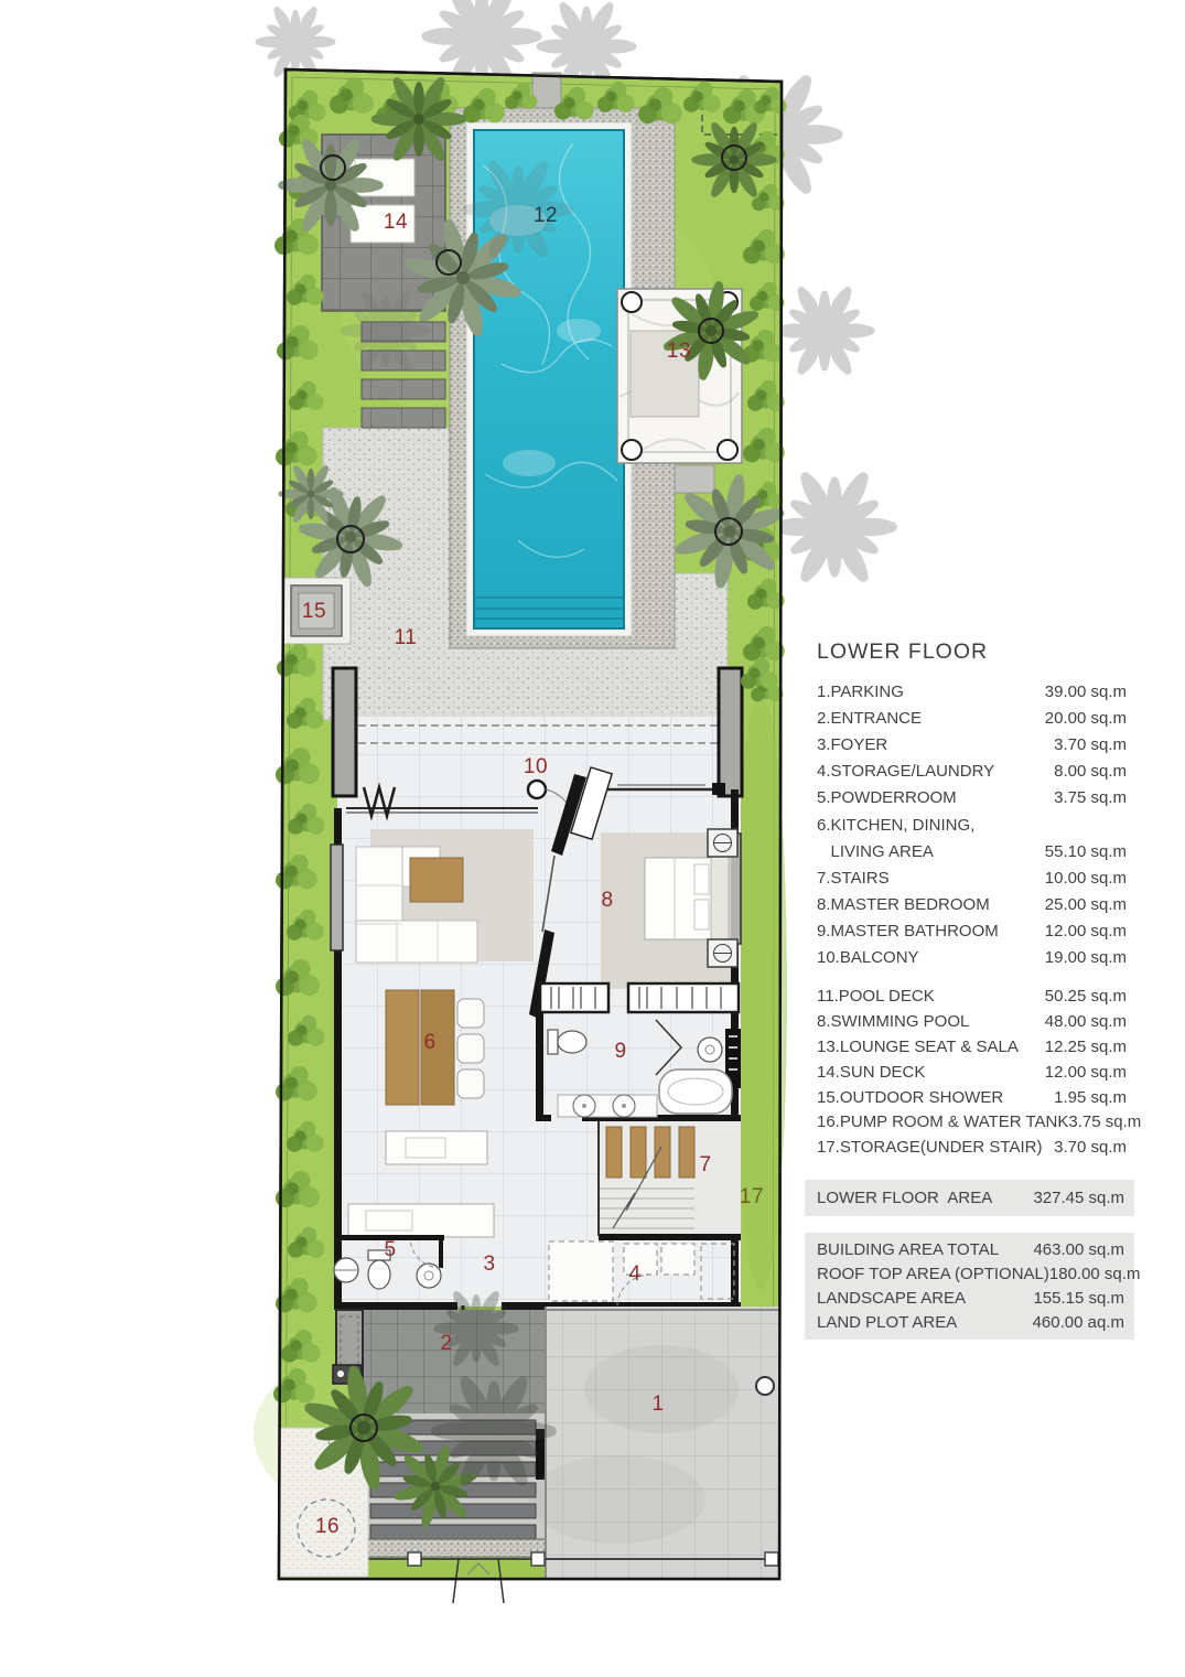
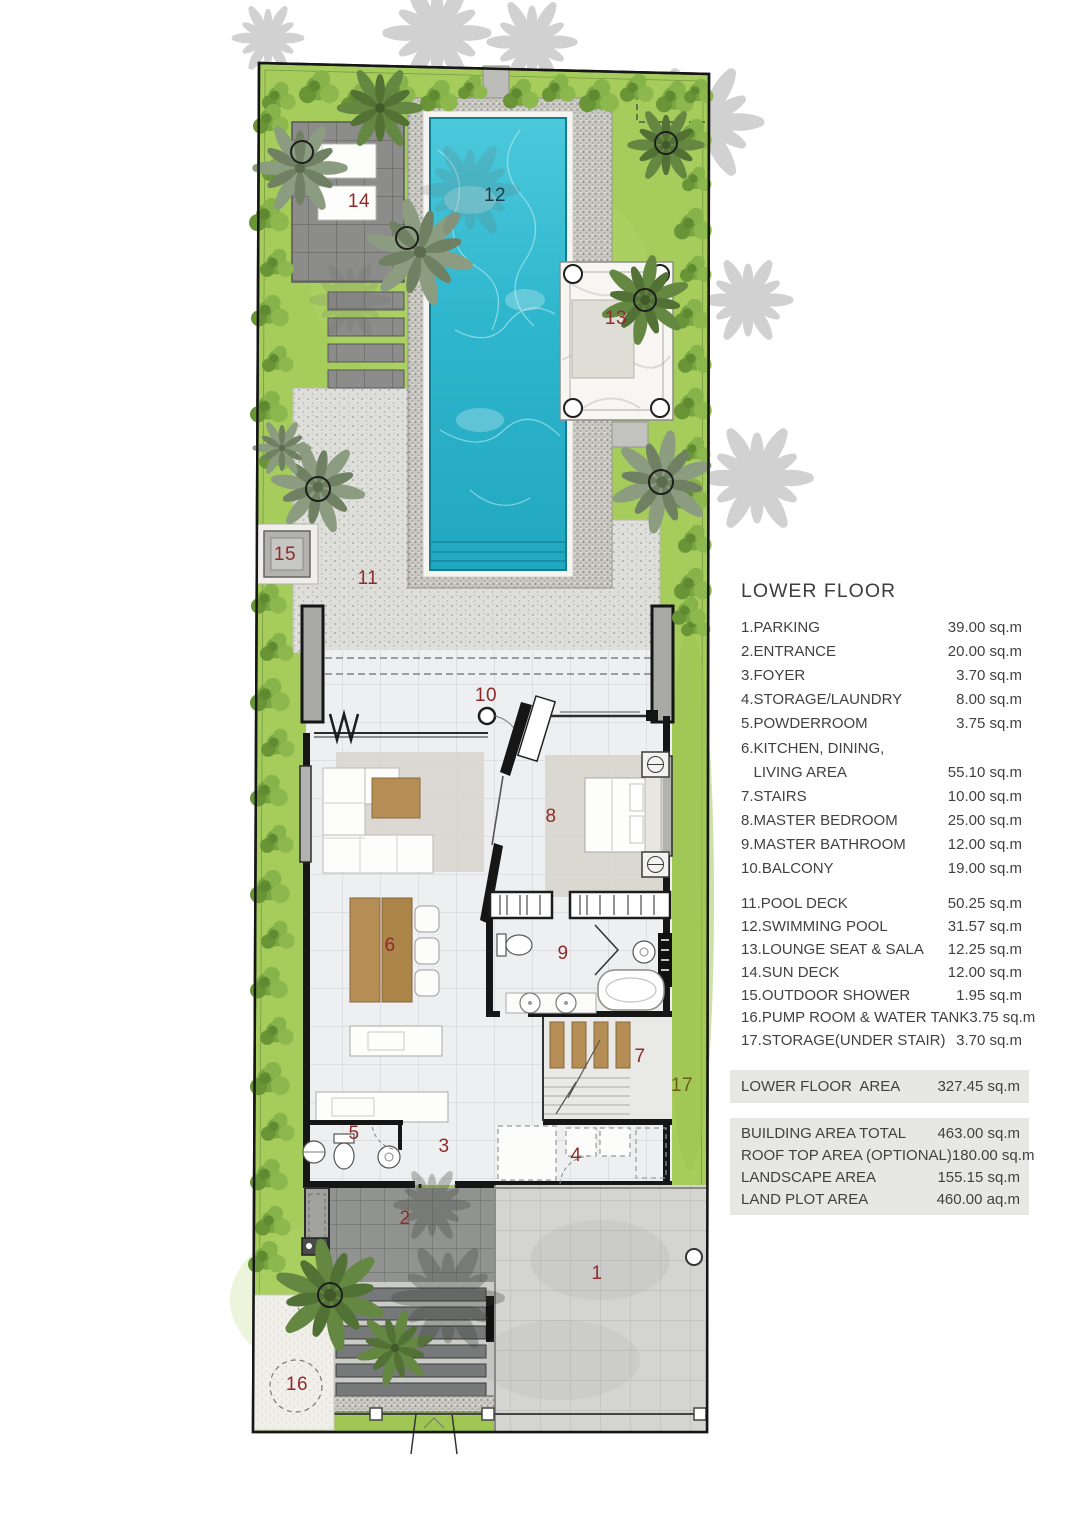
  1
  2
  3
  4
  5
  6
  7
  8
  9
  10
  11
  12
  13
  14
  15
  16
  17
  LOWER FLOOR
  1.PARKING
  39.00 sq.m
  2.ENTRANCE
  20.00 sq.m
  3.FOYER
  3.70 sq.m
  4.STORAGE/LAUNDRY
  8.00 sq.m
  5.POWDERROOM
  3.75 sq.m
  6.KITCHEN, DINING,
  LIVING AREA
  55.10 sq.m
  7.STAIRS
  10.00 sq.m
  8.MASTER BEDROOM
  25.00 sq.m
  9.MASTER BATHROOM
  12.00 sq.m
  10.BALCONY
  19.00 sq.m
  11.POOL DECK
  50.25 sq.m
- 8.SWIMMING POOL
+ 12.SWIMMING POOL
- 48.00 sq.m
+ 31.57 sq.m
  13.LOUNGE SEAT & SALA
  12.25 sq.m
  14.SUN DECK
  12.00 sq.m
  15.OUTDOOR SHOWER
  1.95 sq.m
  16.PUMP ROOM & WATER TANK
  3.75 sq.m
  17.STORAGE(UNDER STAIR)
  3.70 sq.m
  LOWER FLOOR AREA
  327.45 sq.m
  BUILDING AREA TOTAL
  463.00 sq.m
  ROOF TOP AREA (OPTIONAL)
  180.00 sq.m
  LANDSCAPE AREA
  155.15 sq.m
  LAND PLOT AREA
  460.00 aq.m
